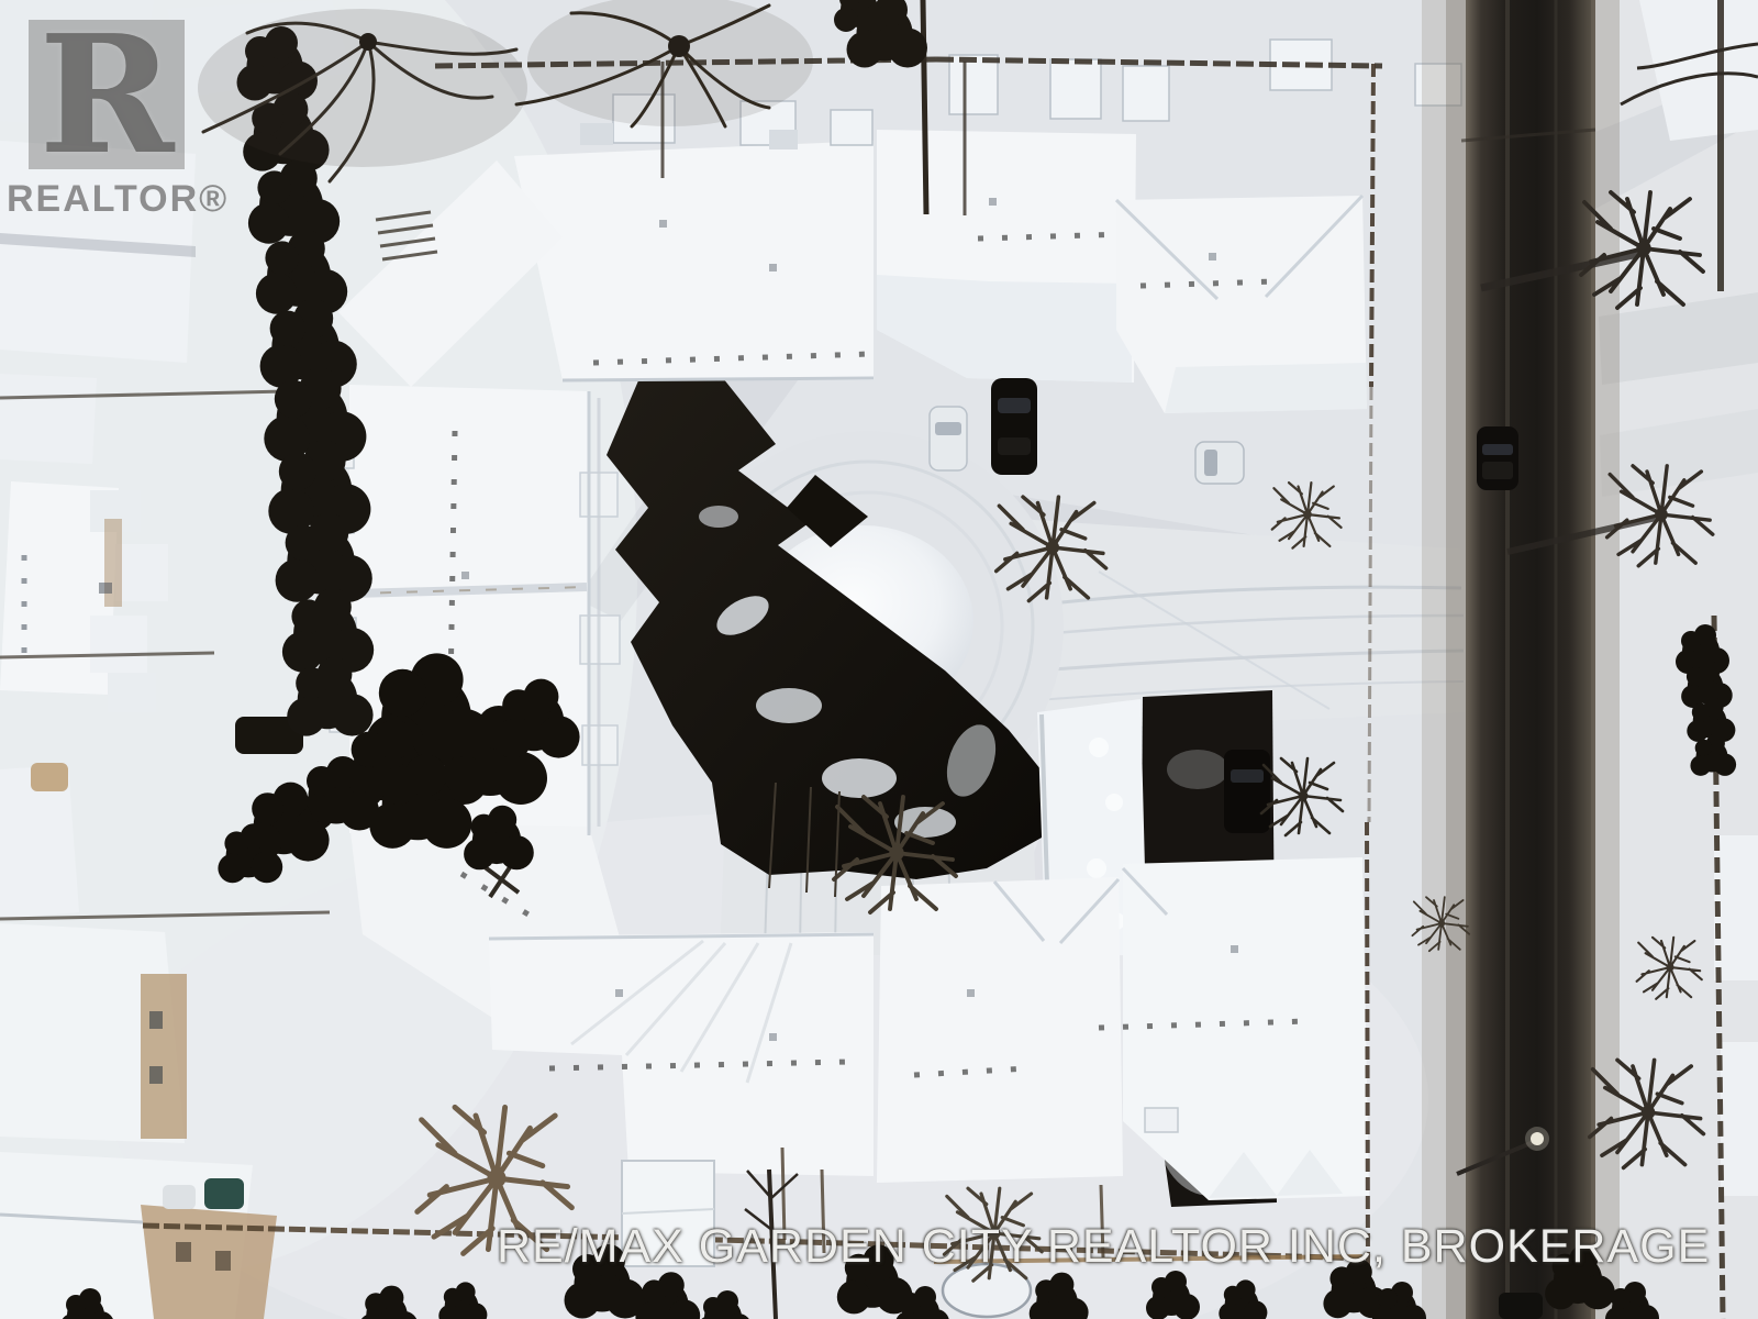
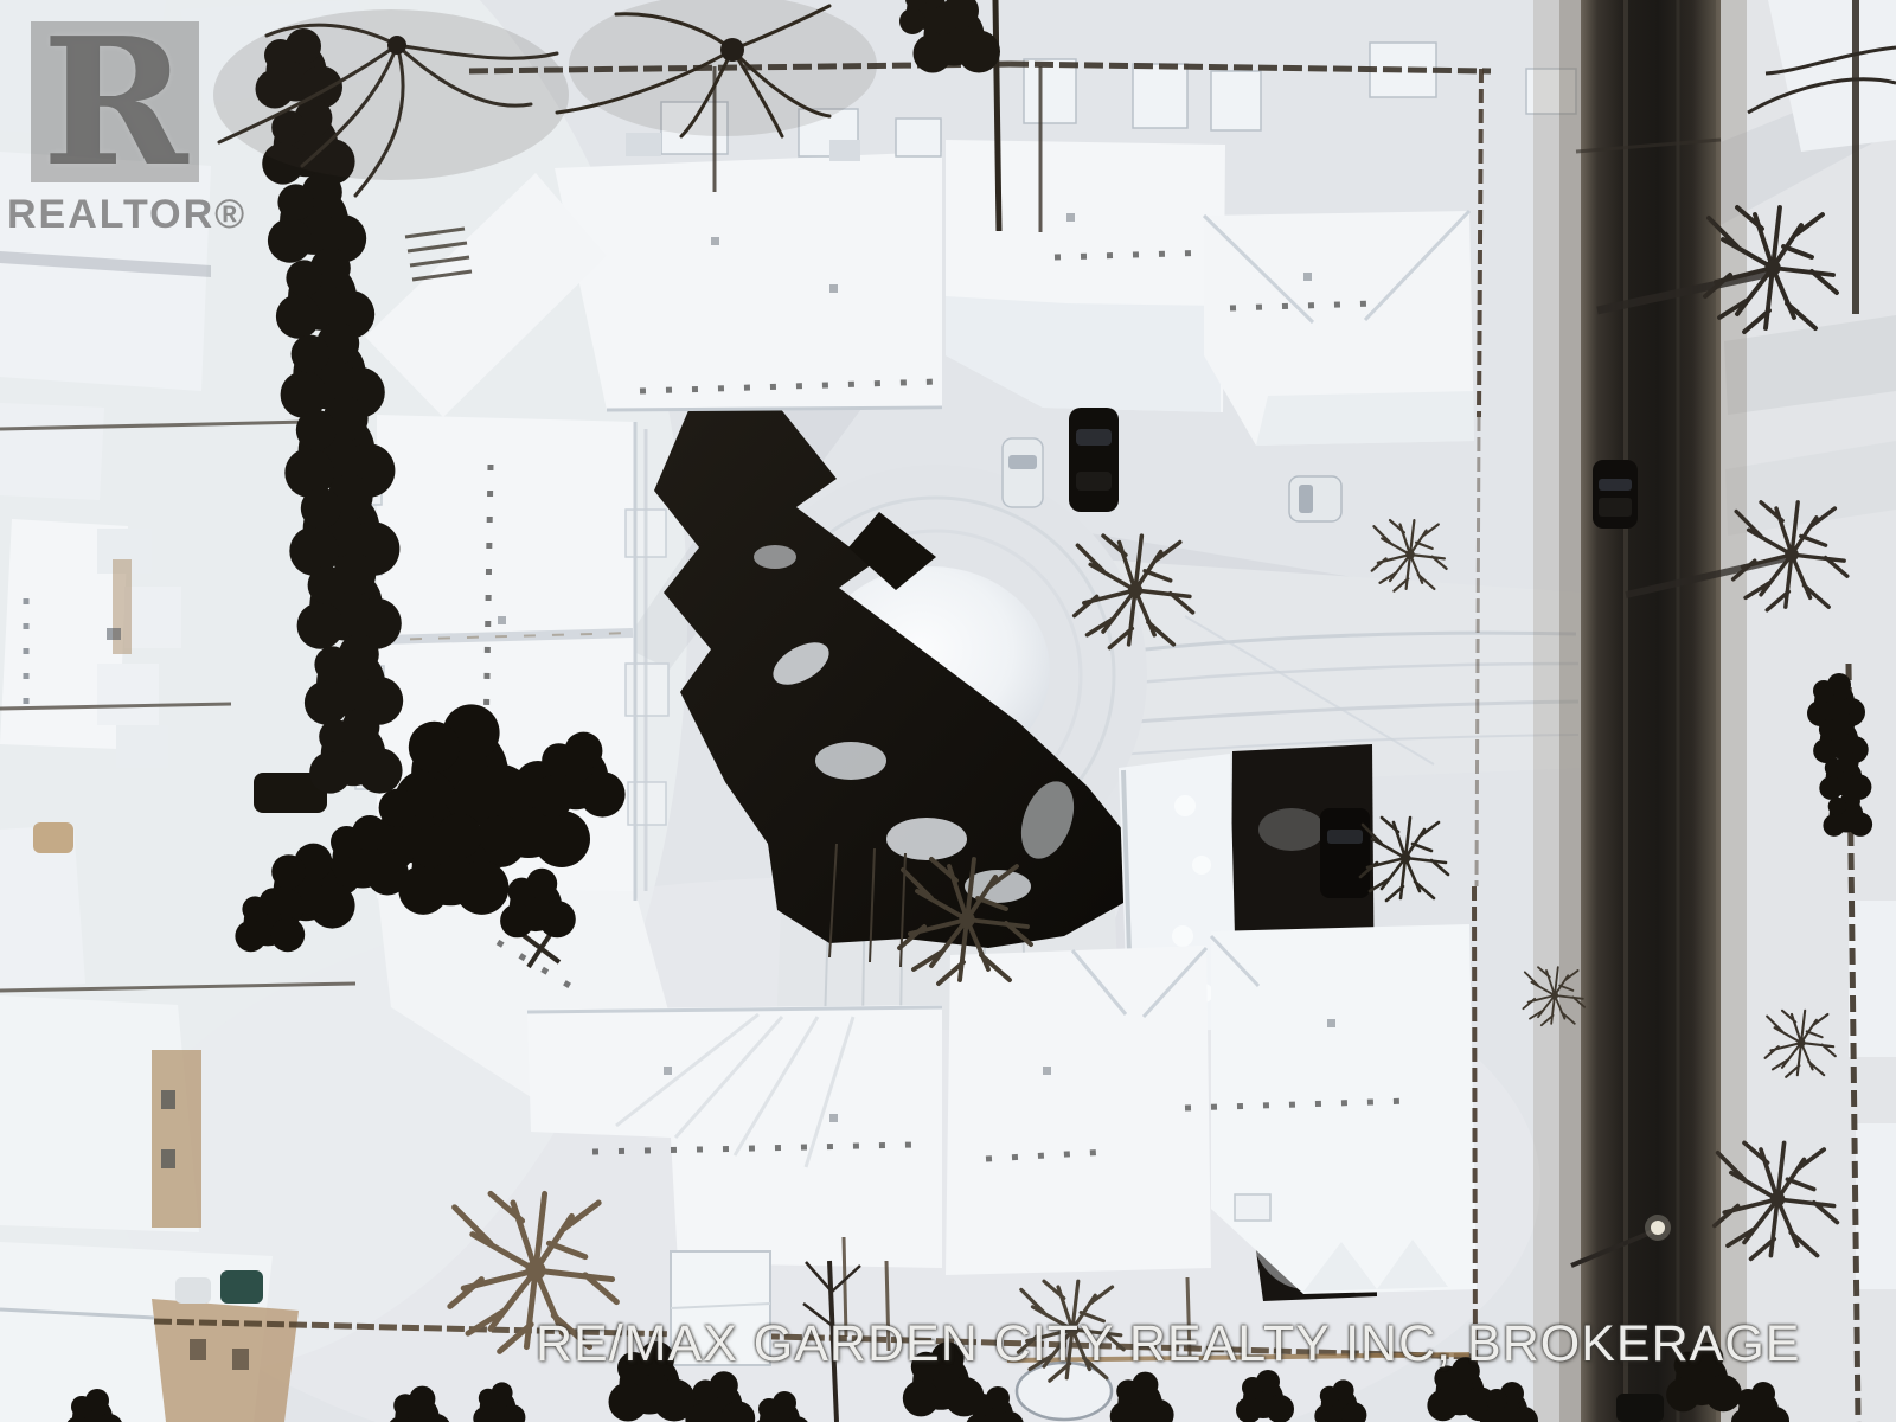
  R
  REALTOR®
- RE/MAX GARDEN CITY REALTOR INC, BROKERAGE
+ RE/MAX GARDEN CITY REALTY INC, BROKERAGE
